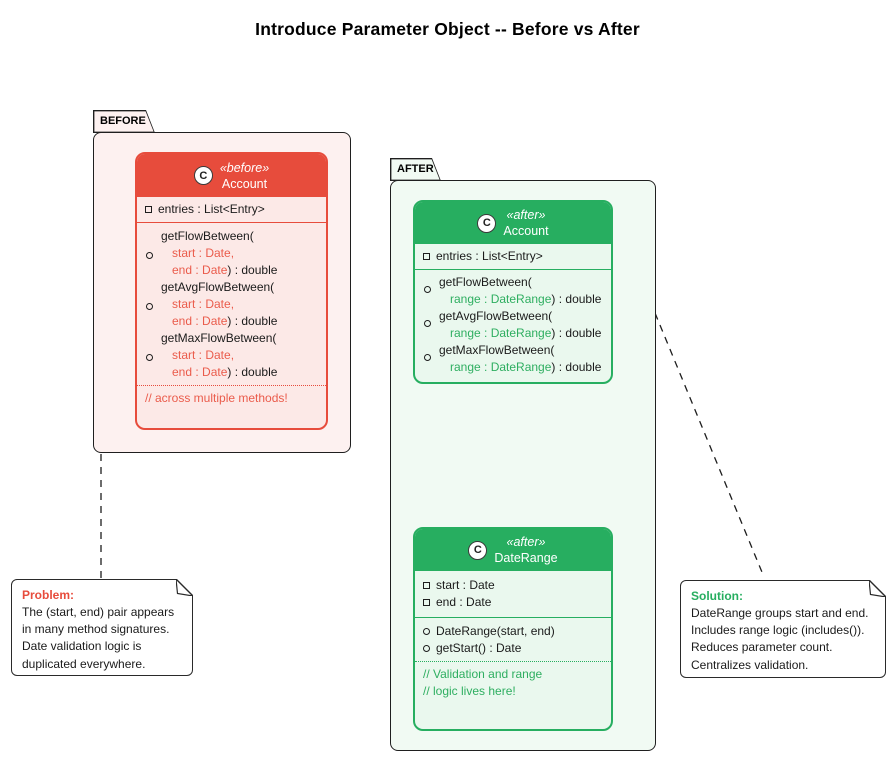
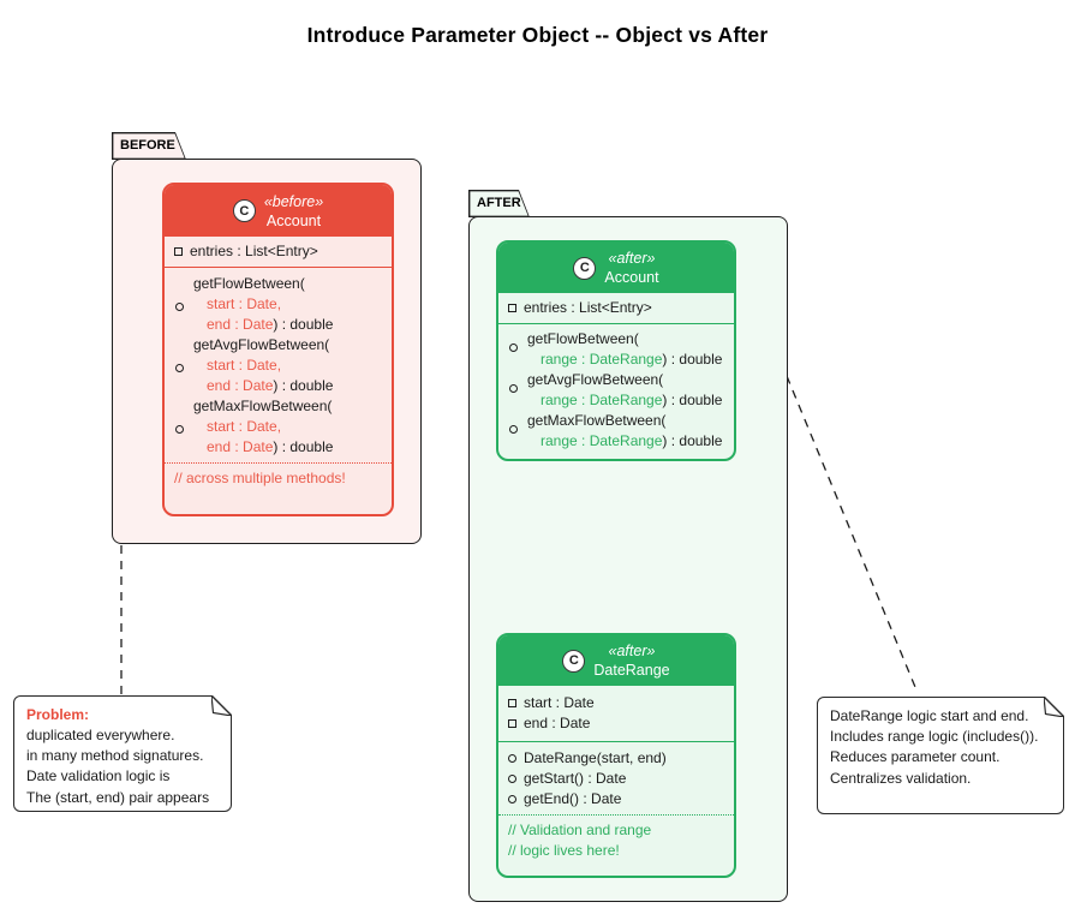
- Introduce Parameter Object -- Before vs After
+ Introduce Parameter Object -- Object vs After
  BEFORE
  C
  «before»
  Account
  entries : List<Entry>
  getFlowBetween(
  start : Date,
  end : Date) : double
  getAvgFlowBetween(
  start : Date,
  end : Date) : double
  getMaxFlowBetween(
  start : Date,
  end : Date) : double
  // across multiple methods!
  AFTER
  C
  «after»
  Account
  entries : List<Entry>
  getFlowBetween(
  range : DateRange) : double
  getAvgFlowBetween(
  range : DateRange) : double
  getMaxFlowBetween(
  range : DateRange) : double
  C
  «after»
  DateRange
  start : Date
  end : Date
  DateRange(start, end)
  getStart() : Date
+ getEnd() : Date
  // Validation and range
  // logic lives here!
  Problem:
- The (start, end) pair appears
+ duplicated everywhere.
  in many method signatures.
  Date validation logic is
- duplicated everywhere.
+ The (start, end) pair appears
- Solution:
- DateRange groups start and end.
+ DateRange logic start and end.
  Includes range logic (includes()).
  Reduces parameter count.
  Centralizes validation.
